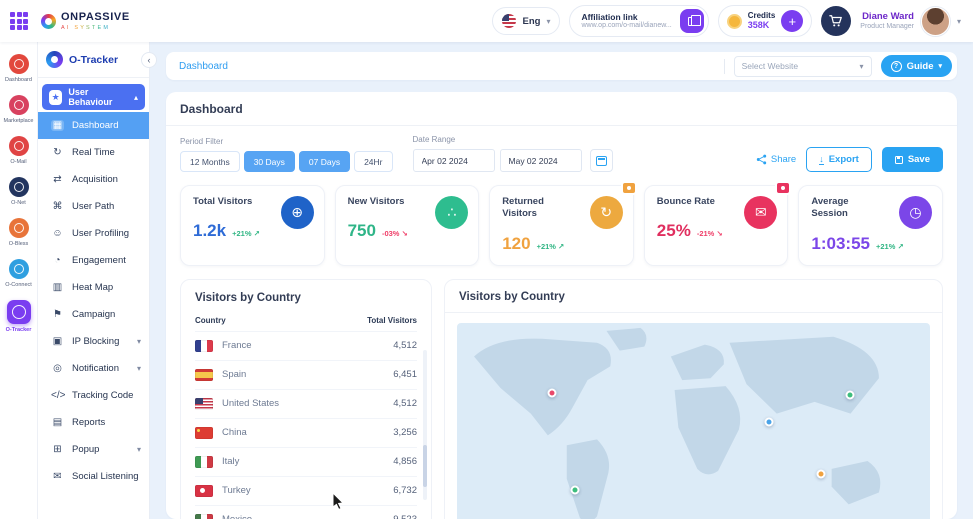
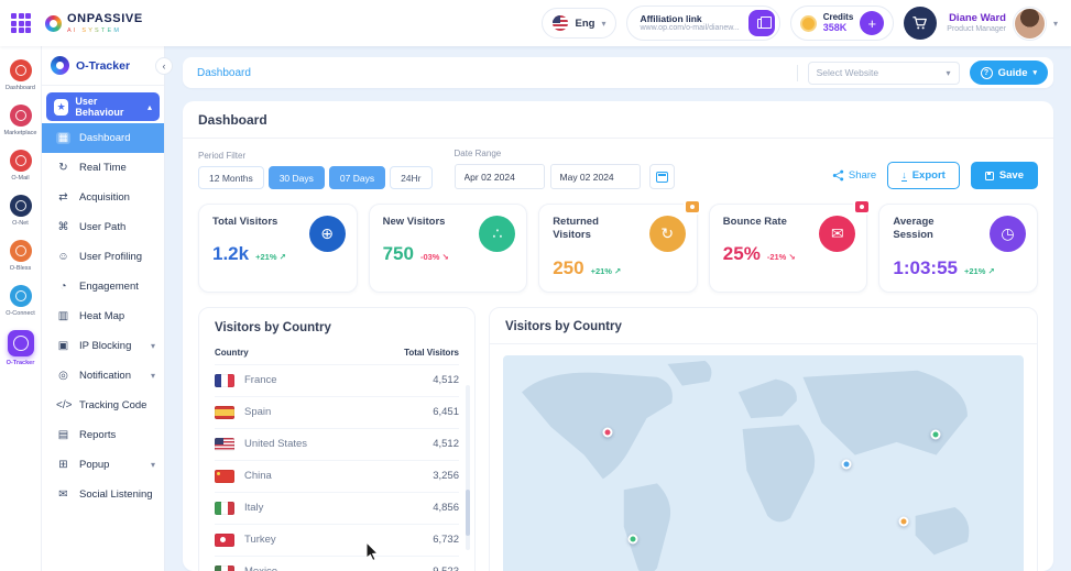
  ONPASSIVE
  Eng
  ▾
  Affiliation link
  Credits
  358K
  +
  Diane Ward
  ▾
  O-Tracker
  ‹
  ★
  User Behaviour
  ▴
  ▦
  Dashboard
  ↻
  Real Time
  ⇄
  Acquisition
  ⌘
  User Path
  ☺
  User Profiling
  ◔
  Engagement
  ▥
  Heat Map
- ⚑
- Campaign
  ▣
  IP Blocking
  ▾
  ◎
  Notification
  ▾
  </>
  Tracking Code
  ▤
  Reports
  ⊞
  Popup
  ▾
  ✉
  Social Listening
  Dashboard
  Select Website
  ▾
  Guide
  Dashboard
  Period Filter
  12 Months
  30 Days
  07 Days
  24Hr
  Date Range
  Apr 02 2024
  May 02 2024
  Share
  ↓
  Export
  Save
  Total Visitors
  ⊕
  1.2k
  +21% ↗
  New Visitors
  ∴
  750
  -03% ↘
  Returned Visitors
  ↻
- 120
+ 250
  +21% ↗
  Bounce Rate
  ✉
  25%
  -21% ↘
  Average Session
  ◷
  1:03:55
  +21% ↗
  Visitors by Country
  Country
  Total Visitors
  France
  4,512
  Spain
  6,451
  United States
  4,512
  China
  3,256
  Italy
  4,856
  Turkey
  6,732
  Visitors by Country
